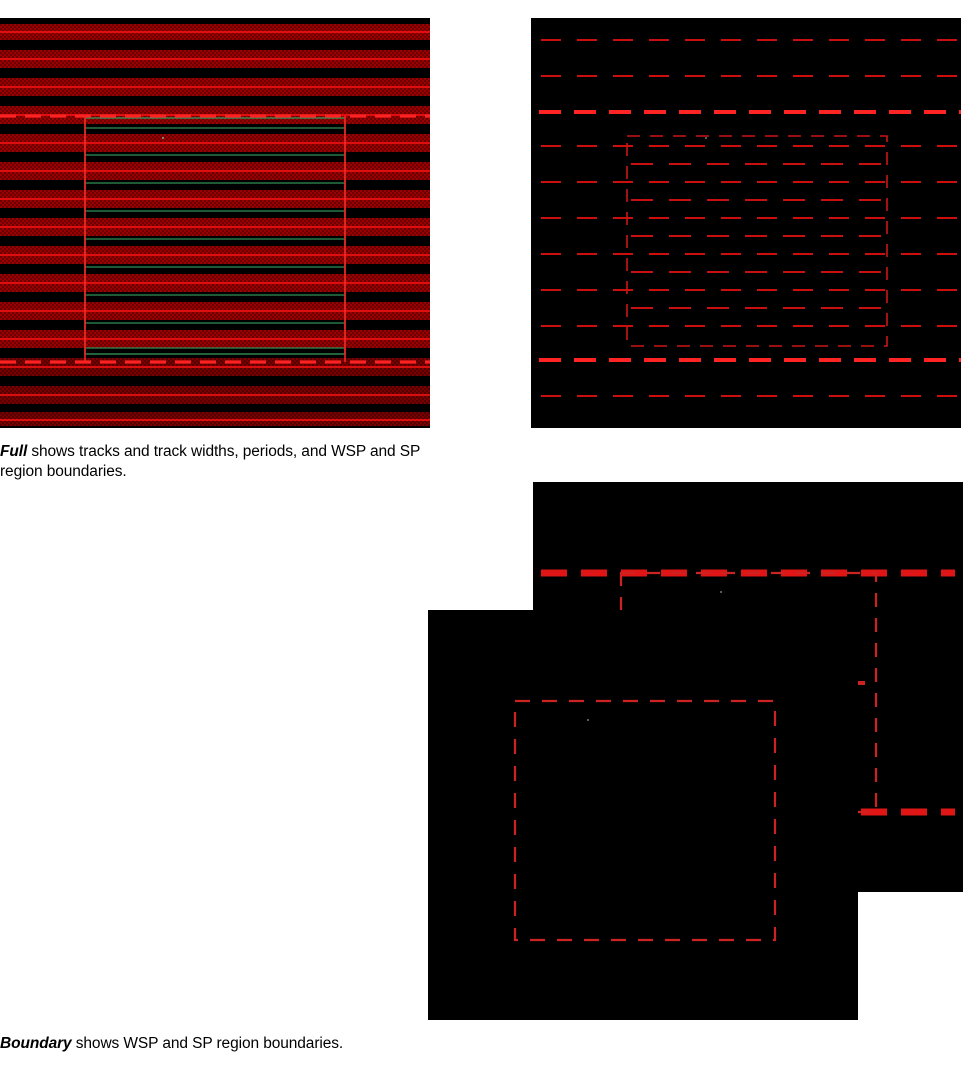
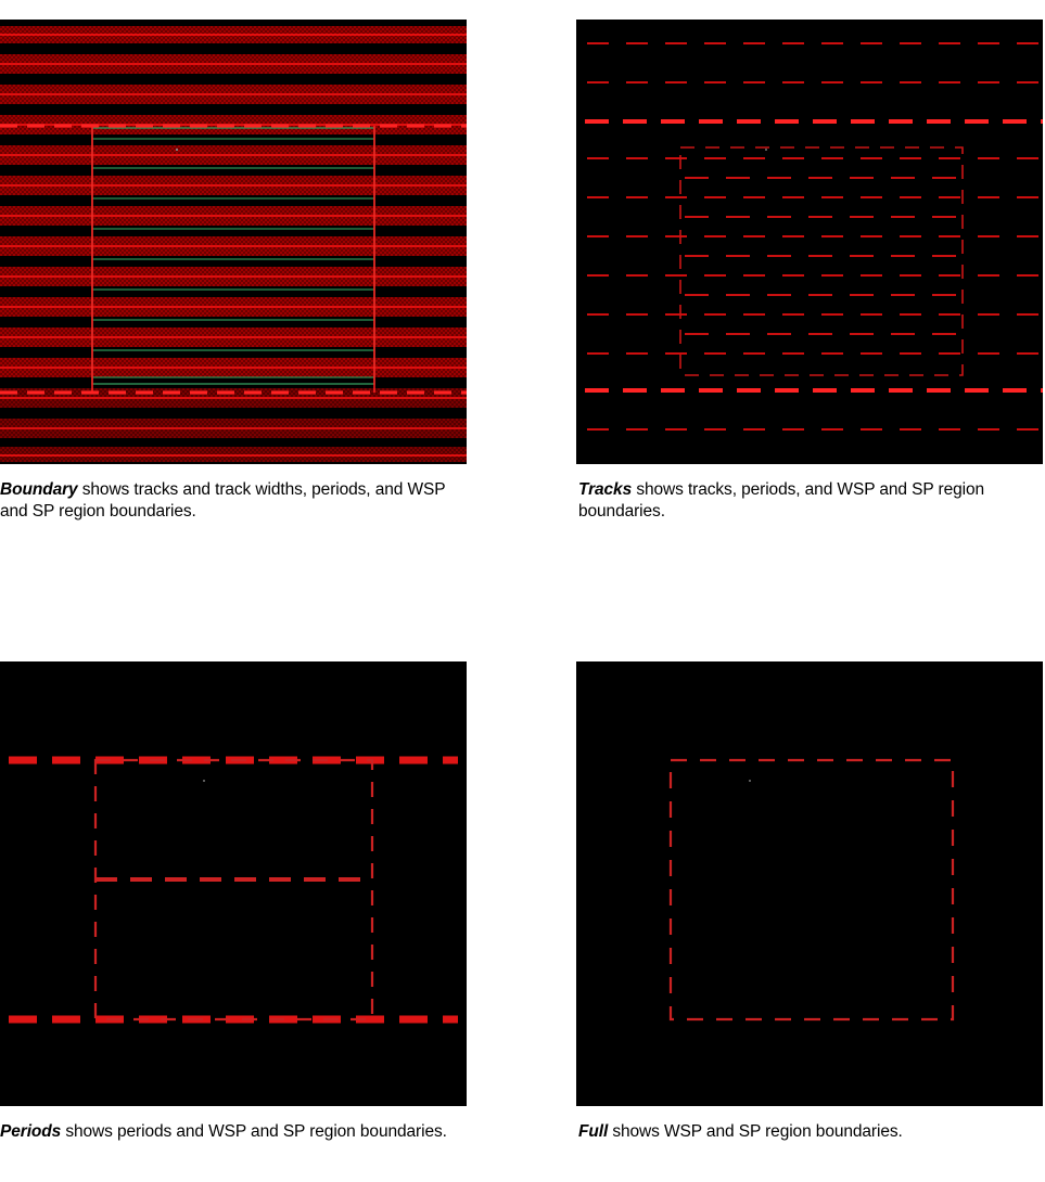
- Full shows tracks and track widths, periods, and WSP and SP region boundaries.
+ Boundary shows tracks and track widths, periods, and WSP and SP region boundaries.
+ Tracks shows tracks, periods, and WSP and SP region boundaries.
+ Periods shows periods and WSP and SP region boundaries.
- Boundary shows WSP and SP region boundaries.
+ Full shows WSP and SP region boundaries.
